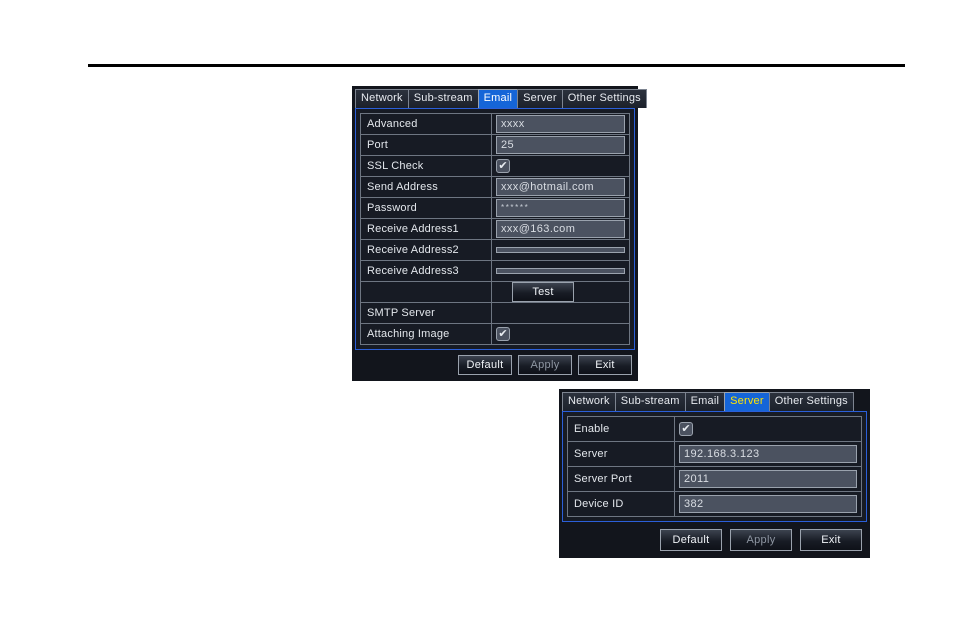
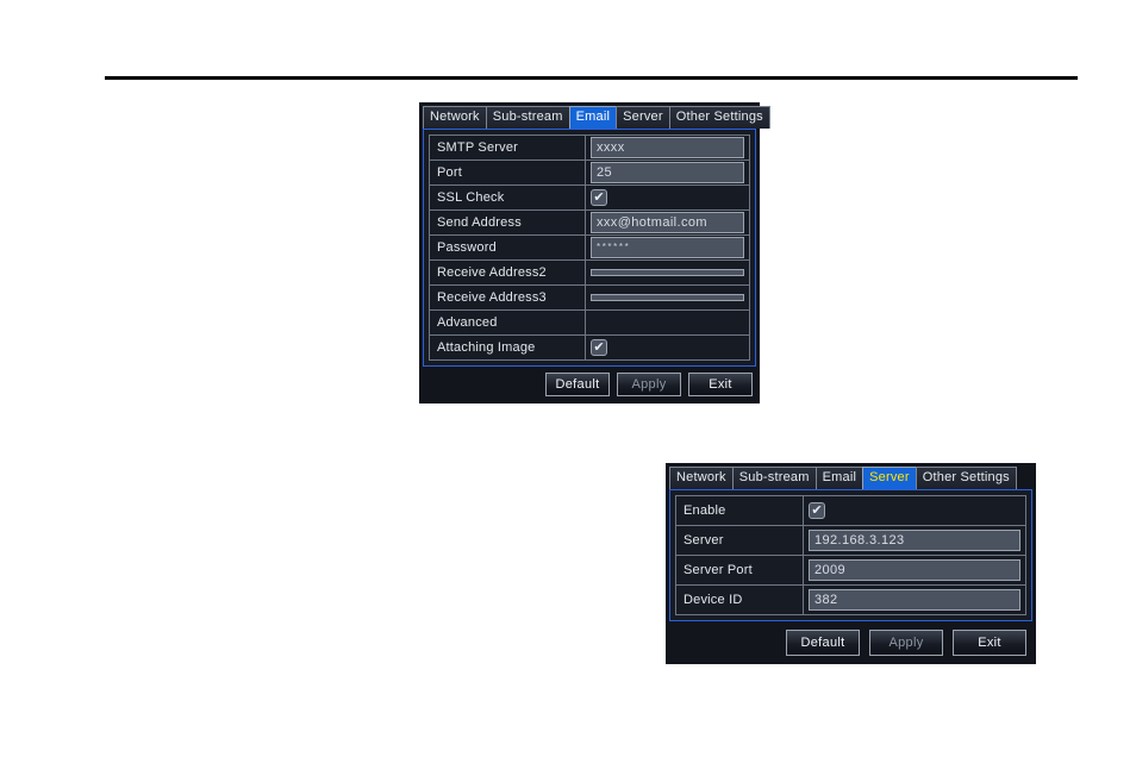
  Network
  Sub-stream
  Email
  Server
  Other Settings
- Advanced
+ SMTP Server
  xxxx
  Port
  25
  SSL Check
  ✔
  Send Address
  xxx@hotmail.com
  Password
  ******
- Receive Address1
- xxx@163.com
  Receive Address2
  Receive Address3
- Test
- SMTP Server
+ Advanced
  Attaching Image
  ✔
  Default
  Apply
  Exit
  Network
  Sub-stream
  Email
  Server
  Other Settings
  Enable
  ✔
  Server
  192.168.3.123
  Server Port
- 2011
+ 2009
  Device ID
  382
  Default
  Apply
  Exit
